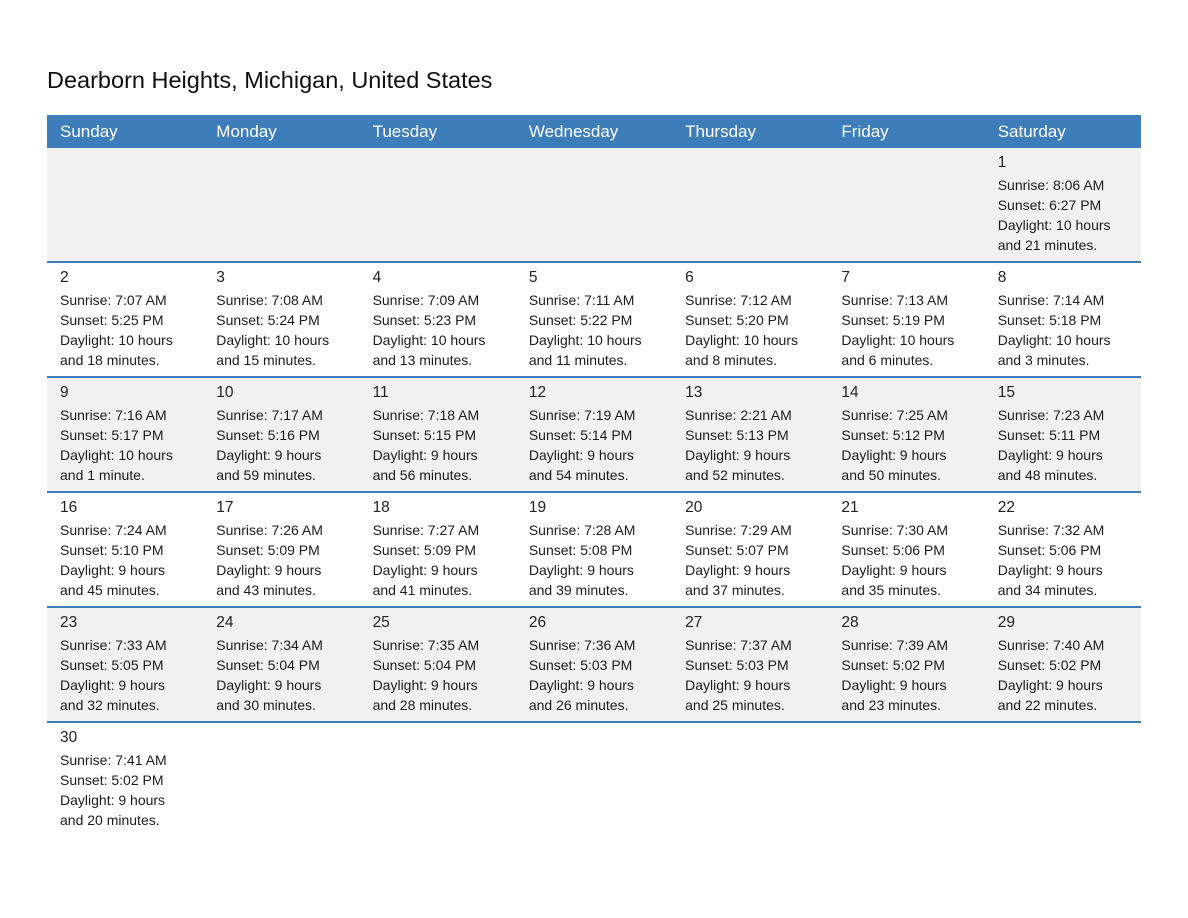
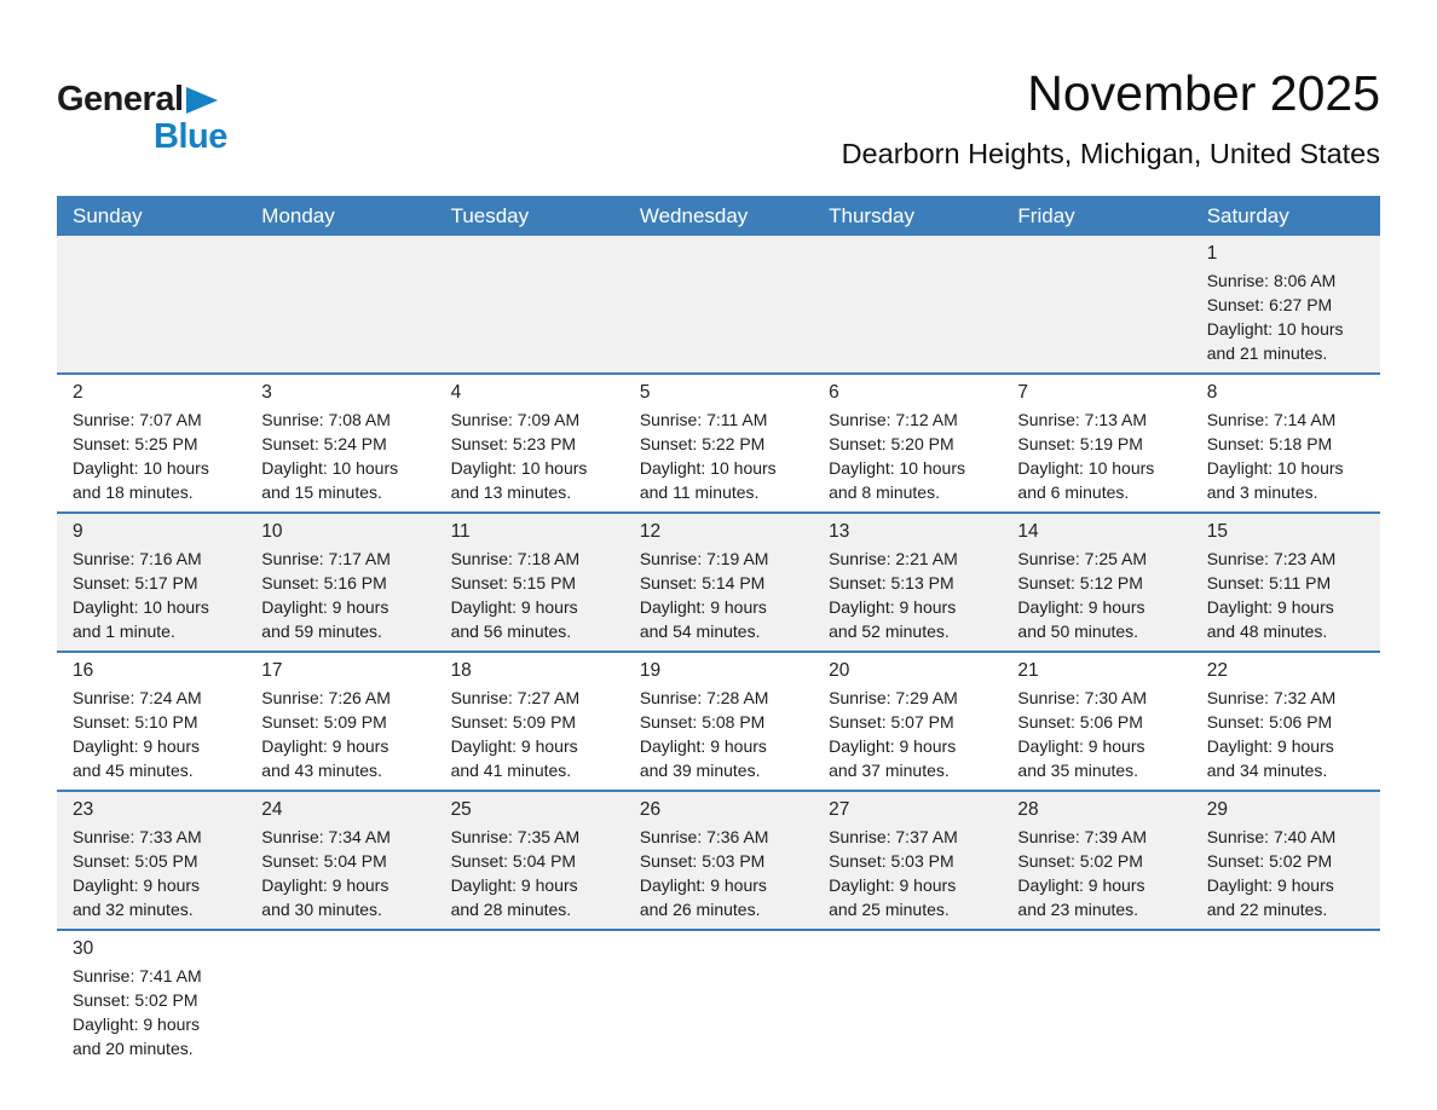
+ General
+ Blue
+ November 2025
  Dearborn Heights, Michigan, United States
  Sunday
  Monday
  Tuesday
  Wednesday
  Thursday
  Friday
  Saturday
  1
  Sunrise: 8:06 AM
  Sunset: 6:27 PM
  Daylight: 10 hours
  and 21 minutes.
  2
  Sunrise: 7:07 AM
  Sunset: 5:25 PM
  Daylight: 10 hours
  and 18 minutes.
  3
  Sunrise: 7:08 AM
  Sunset: 5:24 PM
  Daylight: 10 hours
  and 15 minutes.
  4
  Sunrise: 7:09 AM
  Sunset: 5:23 PM
  Daylight: 10 hours
  and 13 minutes.
  5
  Sunrise: 7:11 AM
  Sunset: 5:22 PM
  Daylight: 10 hours
  and 11 minutes.
  6
  Sunrise: 7:12 AM
  Sunset: 5:20 PM
  Daylight: 10 hours
  and 8 minutes.
  7
  Sunrise: 7:13 AM
  Sunset: 5:19 PM
  Daylight: 10 hours
  and 6 minutes.
  8
  Sunrise: 7:14 AM
  Sunset: 5:18 PM
  Daylight: 10 hours
  and 3 minutes.
  9
  Sunrise: 7:16 AM
  Sunset: 5:17 PM
  Daylight: 10 hours
  and 1 minute.
  10
  Sunrise: 7:17 AM
  Sunset: 5:16 PM
  Daylight: 9 hours
  and 59 minutes.
  11
  Sunrise: 7:18 AM
  Sunset: 5:15 PM
  Daylight: 9 hours
  and 56 minutes.
  12
  Sunrise: 7:19 AM
  Sunset: 5:14 PM
  Daylight: 9 hours
  and 54 minutes.
  13
  Sunrise: 2:21 AM
  Sunset: 5:13 PM
  Daylight: 9 hours
  and 52 minutes.
  14
  Sunrise: 7:25 AM
  Sunset: 5:12 PM
  Daylight: 9 hours
  and 50 minutes.
  15
  Sunrise: 7:23 AM
  Sunset: 5:11 PM
  Daylight: 9 hours
  and 48 minutes.
  16
  Sunrise: 7:24 AM
  Sunset: 5:10 PM
  Daylight: 9 hours
  and 45 minutes.
  17
  Sunrise: 7:26 AM
  Sunset: 5:09 PM
  Daylight: 9 hours
  and 43 minutes.
  18
  Sunrise: 7:27 AM
  Sunset: 5:09 PM
  Daylight: 9 hours
  and 41 minutes.
  19
  Sunrise: 7:28 AM
  Sunset: 5:08 PM
  Daylight: 9 hours
  and 39 minutes.
  20
  Sunrise: 7:29 AM
  Sunset: 5:07 PM
  Daylight: 9 hours
  and 37 minutes.
  21
  Sunrise: 7:30 AM
  Sunset: 5:06 PM
  Daylight: 9 hours
  and 35 minutes.
  22
  Sunrise: 7:32 AM
  Sunset: 5:06 PM
  Daylight: 9 hours
  and 34 minutes.
  23
  Sunrise: 7:33 AM
  Sunset: 5:05 PM
  Daylight: 9 hours
  and 32 minutes.
  24
  Sunrise: 7:34 AM
  Sunset: 5:04 PM
  Daylight: 9 hours
  and 30 minutes.
  25
  Sunrise: 7:35 AM
  Sunset: 5:04 PM
  Daylight: 9 hours
  and 28 minutes.
  26
  Sunrise: 7:36 AM
  Sunset: 5:03 PM
  Daylight: 9 hours
  and 26 minutes.
  27
  Sunrise: 7:37 AM
  Sunset: 5:03 PM
  Daylight: 9 hours
  and 25 minutes.
  28
  Sunrise: 7:39 AM
  Sunset: 5:02 PM
  Daylight: 9 hours
  and 23 minutes.
  29
  Sunrise: 7:40 AM
  Sunset: 5:02 PM
  Daylight: 9 hours
  and 22 minutes.
  30
  Sunrise: 7:41 AM
  Sunset: 5:02 PM
  Daylight: 9 hours
  and 20 minutes.
